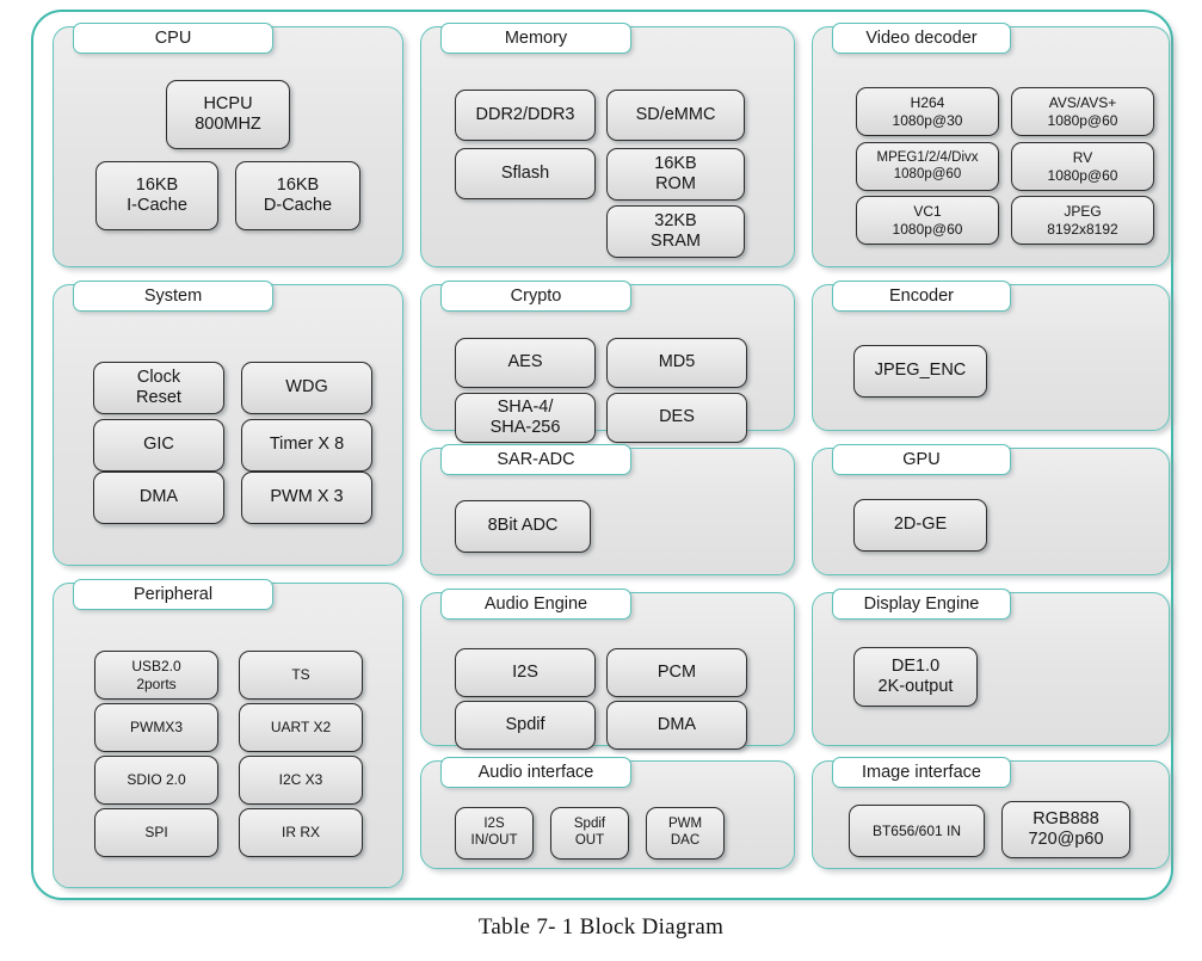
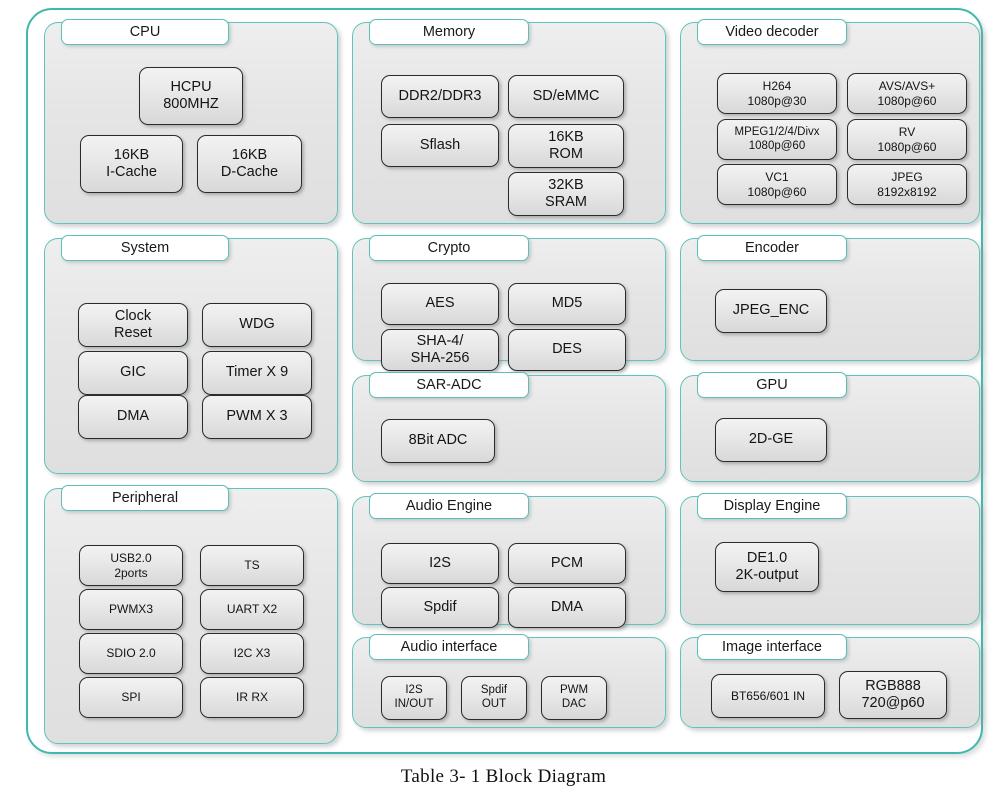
  CPU
  HCPU
  800MHZ
  16KB
  I-Cache
  16KB
  D-Cache
  System
  Clock
  Reset
  WDG
  GIC
- Timer X 8
+ Timer X 9
  DMA
  PWM X 3
  Peripheral
  USB2.0
  2ports
  TS
  PWMX3
  UART X2
  SDIO 2.0
  I2C X3
  SPI
  IR RX
  Memory
  DDR2/DDR3
  SD/eMMC
  Sflash
  16KB
  ROM
  32KB
  SRAM
  Crypto
  AES
  MD5
  SHA-4/
  SHA-256
  DES
  SAR-ADC
  8Bit ADC
  Audio Engine
  I2S
  PCM
  Spdif
  DMA
  Audio interface
  I2S
  IN/OUT
  Spdif
  OUT
  PWM
  DAC
  Video decoder
  H264
  1080p@30
  AVS/AVS+
  1080p@60
  MPEG1/2/4/Divx
  1080p@60
  RV
  1080p@60
  VC1
  1080p@60
  JPEG
  8192x8192
  Encoder
  JPEG_ENC
  GPU
  2D-GE
  Display Engine
  DE1.0
  2K-output
  Image interface
  BT656/601 IN
  RGB888
  720@p60
- Table 7- 1 Block Diagram
+ Table 3- 1 Block Diagram
